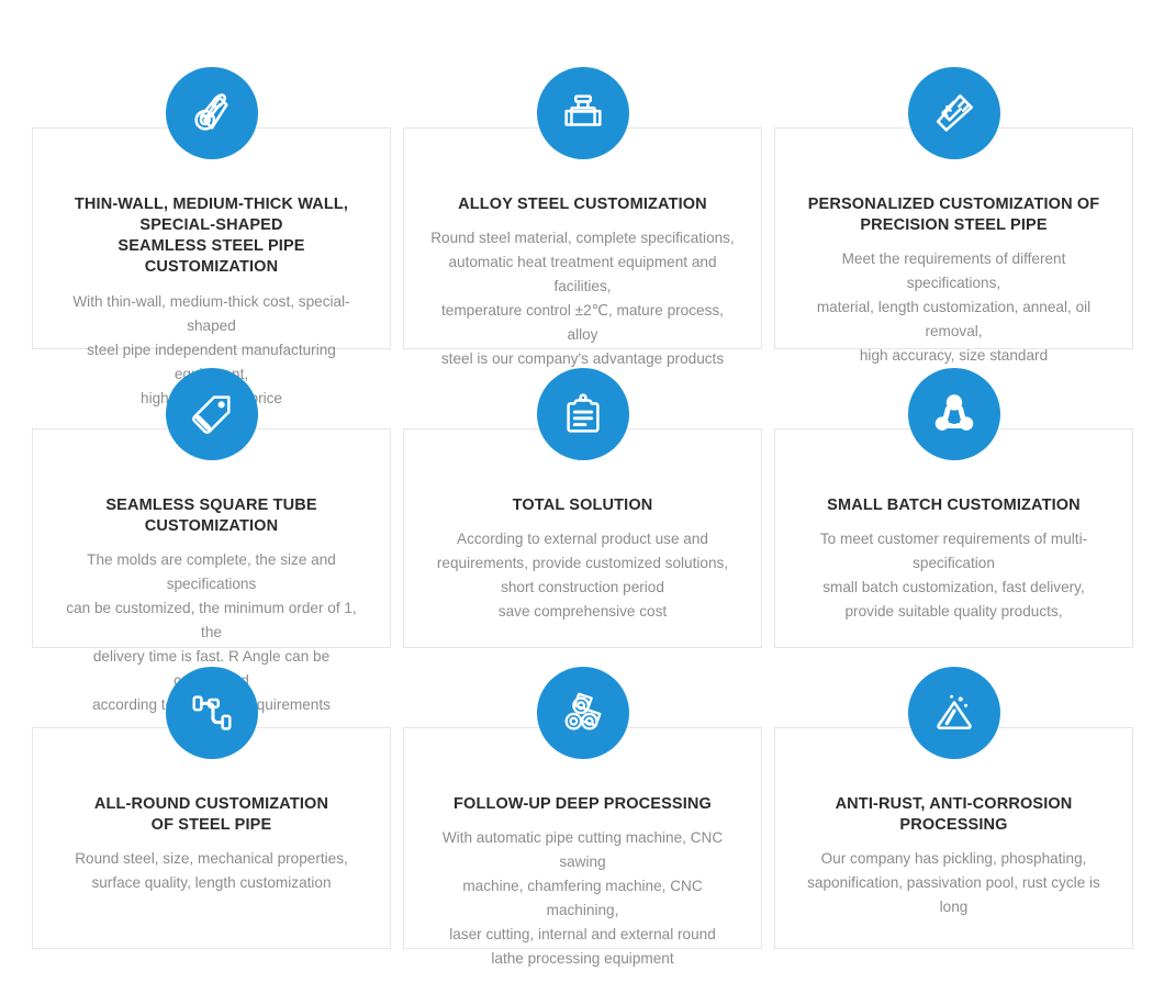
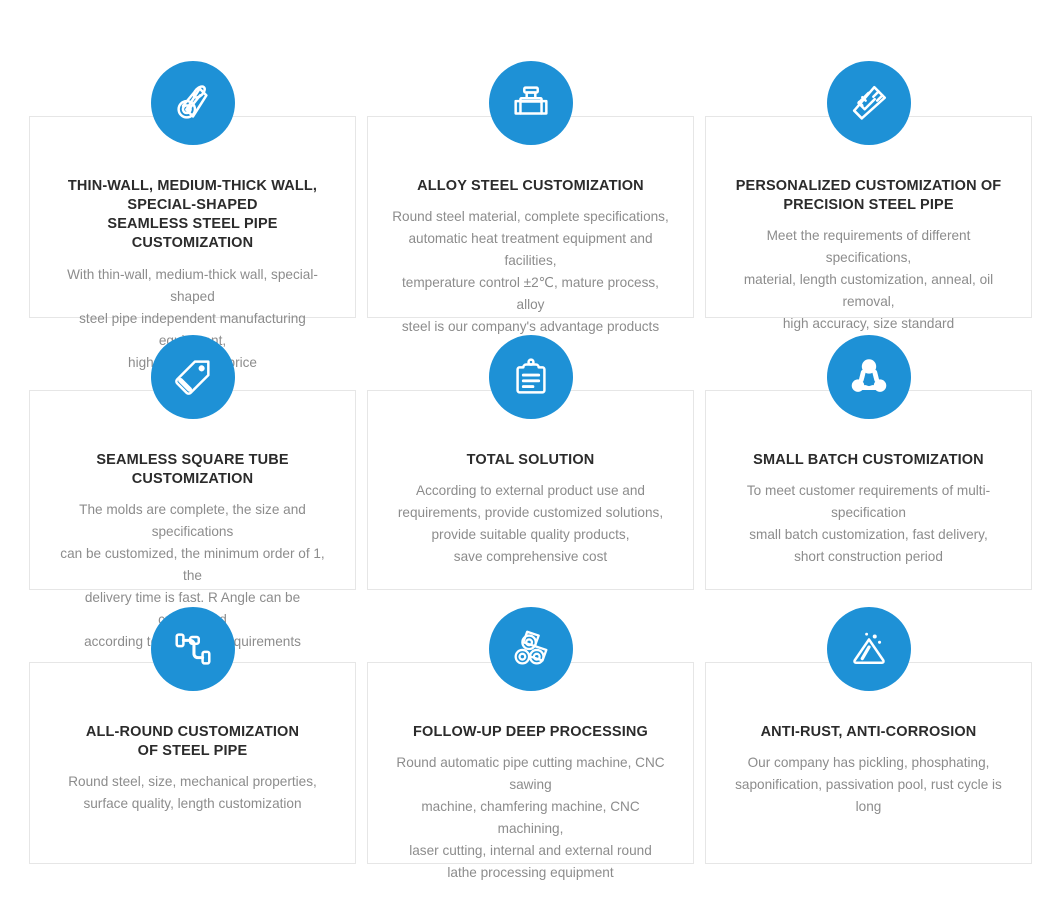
  THIN-WALL, MEDIUM-THICK WALL, SPECIAL-SHAPED
  SEAMLESS STEEL PIPE CUSTOMIZATION
- With thin-wall, medium-thick cost, special-shaped
+ With thin-wall, medium-thick wall, special-shaped
  steel pipe independent manufacturing ent,
  ALLOY STEEL CUSTOMIZATION
  Round steel material, complete specifications,
  automatic heat treatment equipment and facilities,
  temperature control ±2℃, mature process, alloy
  steel is our company's advantage products
  PERSONALIZED CUSTOMIZATION OF
  PRECISION STEEL PIPE
  Meet the requirements of different specifications,
  material, length customization, anneal, oil removal,
  high accuracy, size standard
  SEAMLESS SQUARE TUBE CUSTOMIZATION
  The molds are complete, the size and specifications
  can be customized, the minimum order of 1, the
  delivery time is fast. R Angle can be
  TOTAL SOLUTION
  According to external product use and
  requirements, provide customized solutions,
- short construction period
+ provide suitable quality products,
  save comprehensive cost
  SMALL BATCH CUSTOMIZATION
  To meet customer requirements of multi-specification
  small batch customization, fast delivery,
- provide suitable quality products,
+ short construction period
  ALL-ROUND CUSTOMIZATION
  OF STEEL PIPE
  Round steel, size, mechanical properties,
  surface quality, length customization
  FOLLOW-UP DEEP PROCESSING
- With automatic pipe cutting machine, CNC sawing
+ Round automatic pipe cutting machine, CNC sawing
  machine, chamfering machine, CNC machining,
  laser cutting, internal and external round
  lathe processing equipment
  ANTI-RUST, ANTI-CORROSION
- PROCESSING
  Our company has pickling, phosphating,
  saponification, passivation pool, rust cycle is long
